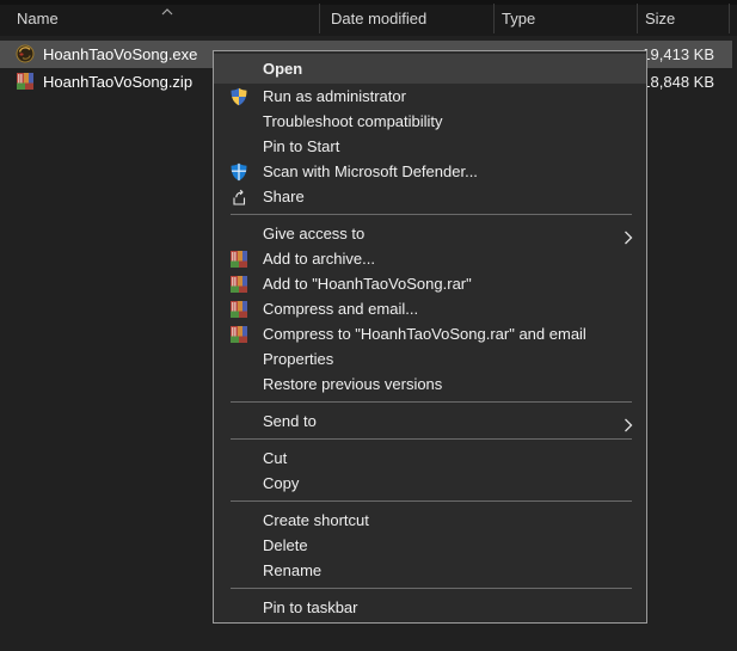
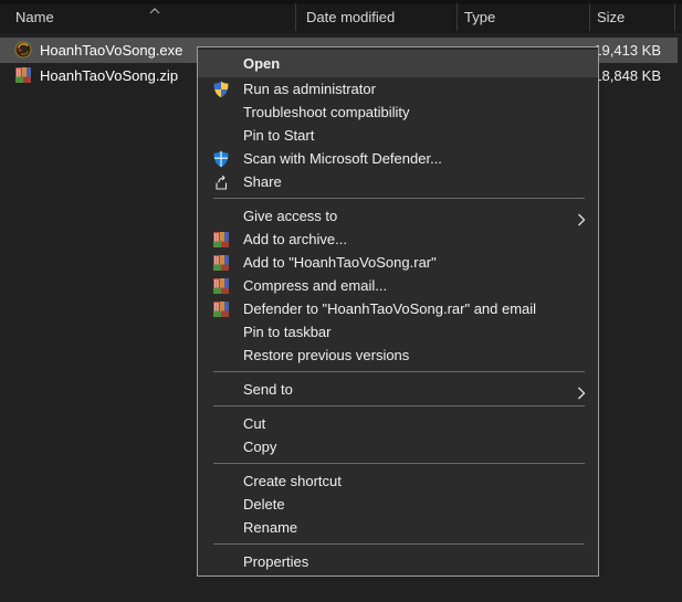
  Name
  Date modified
  Type
  Size
  HoanhTaoVoSong.exe
  9,413 KB
  HoanhTaoVoSong.zip
  8,848 KB
  Open
  Run as administrator
  Troubleshoot compatibility
  Pin to Start
  Scan with Microsoft Defender...
  Share
  Give access to
  Add to archive...
  Add to "HoanhTaoVoSong.rar"
  Compress and email...
- Compress to "HoanhTaoVoSong.rar" and email
+ Defender to "HoanhTaoVoSong.rar" and email
- Properties
+ Pin to taskbar
  Restore previous versions
  Send to
  Cut
  Copy
  Create shortcut
  Delete
  Rename
- Pin to taskbar
+ Properties
